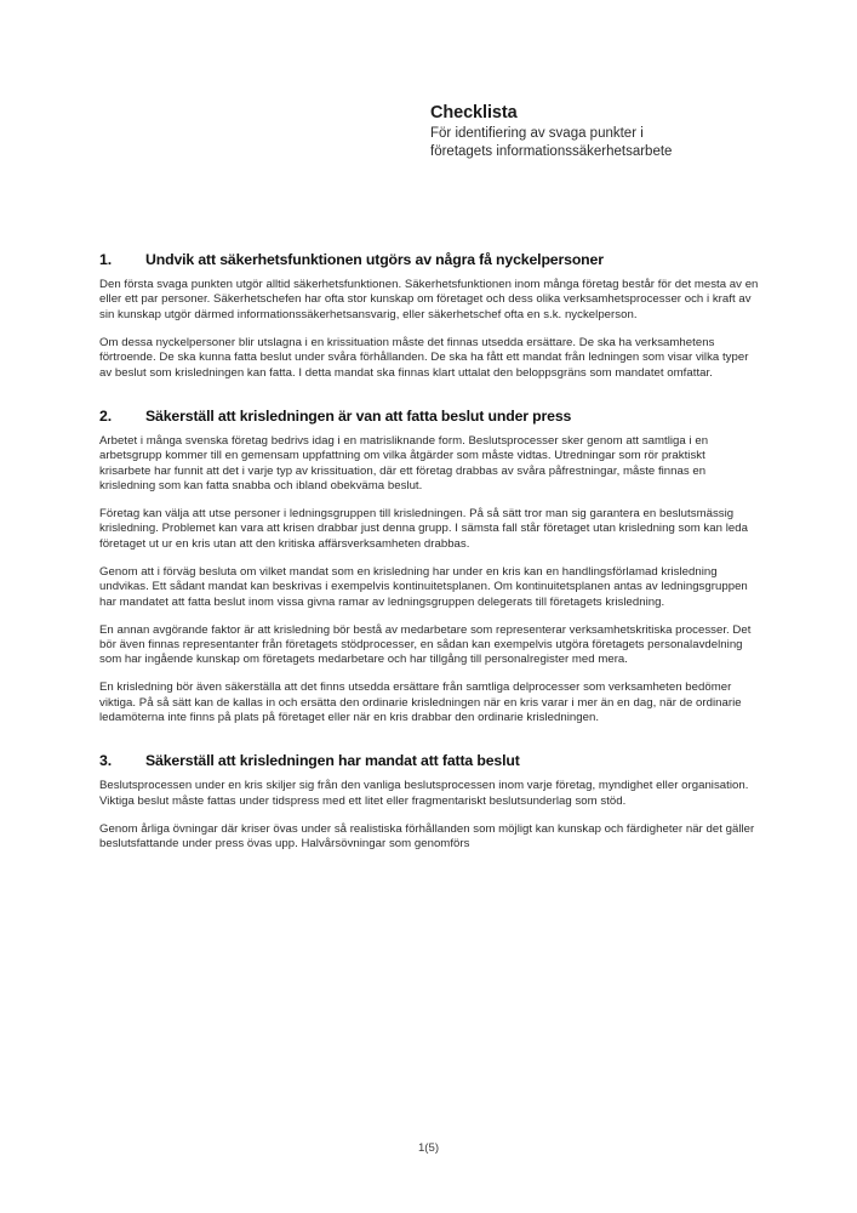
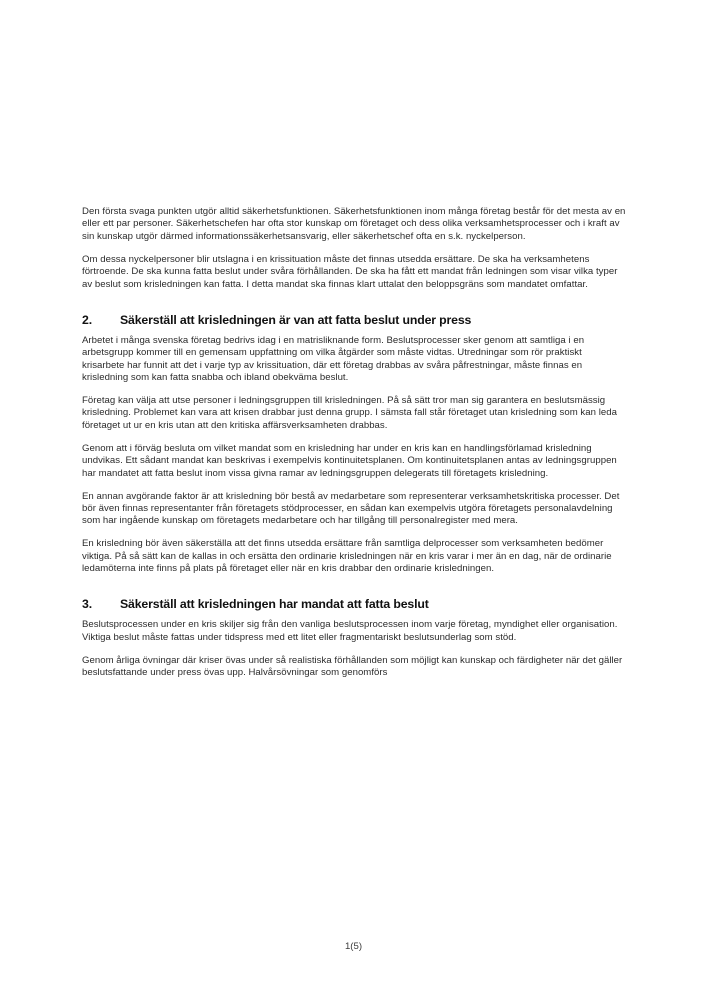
- Checklista
- För identifiering av svaga punkter i
- företagets informationssäkerhetsarbete
- 1.
- Undvik att säkerhetsfunktionen utgörs av några få nyckelpersoner
  Den första svaga punkten utgör alltid säkerhetsfunktionen. Säkerhetsfunktionen inom många företag består för det mesta av en eller ett par personer. Säkerhetschefen har ofta stor kunskap om företaget och dess olika verksamhetsprocesser och i kraft av sin kunskap utgör därmed informationssäkerhetsansvarig, eller säkerhetschef ofta en s.k. nyckelperson.
  Om dessa nyckelpersoner blir utslagna i en krissituation måste det finnas utsedda ersättare. De ska ha verksamhetens förtroende. De ska kunna fatta beslut under svåra förhållanden. De ska ha fått ett mandat från ledningen som visar vilka typer av beslut som krisledningen kan fatta. I detta mandat ska finnas klart uttalat den beloppsgräns som mandatet omfattar.
  2.
  Säkerställ att krisledningen är van att fatta beslut under press
  Arbetet i många svenska företag bedrivs idag i en matrisliknande form. Beslutsprocesser sker genom att samtliga i en arbetsgrupp kommer till en gemensam uppfattning om vilka åtgärder som måste vidtas. Utredningar som rör praktiskt krisarbete har funnit att det i varje typ av krissituation, där ett företag drabbas av svåra påfrestningar, måste finnas en krisledning som kan fatta snabba och ibland obekväma beslut.
  Företag kan välja att utse personer i ledningsgruppen till krisledningen. På så sätt tror man sig garantera en beslutsmässig krisledning. Problemet kan vara att krisen drabbar just denna grupp. I sämsta fall står företaget utan krisledning som kan leda företaget ut ur en kris utan att den kritiska affärsverksamheten drabbas.
  Genom att i förväg besluta om vilket mandat som en krisledning har under en kris kan en handlingsförlamad krisledning undvikas. Ett sådant mandat kan beskrivas i exempelvis kontinuitetsplanen. Om kontinuitetsplanen antas av ledningsgruppen har mandatet att fatta beslut inom vissa givna ramar av ledningsgruppen delegerats till företagets krisledning.
  En annan avgörande faktor är att krisledning bör bestå av medarbetare som representerar verksamhetskritiska processer. Det bör även finnas representanter från företagets stödprocesser, en sådan kan exempelvis utgöra företagets personalavdelning som har ingående kunskap om företagets medarbetare och har tillgång till personalregister med mera.
  En krisledning bör även säkerställa att det finns utsedda ersättare från samtliga delprocesser som verksamheten bedömer viktiga. På så sätt kan de kallas in och ersätta den ordinarie krisledningen när en kris varar i mer än en dag, när de ordinarie ledamöterna inte finns på plats på företaget eller när en kris drabbar den ordinarie krisledningen.
  3.
  Säkerställ att krisledningen har mandat att fatta beslut
  Beslutsprocessen under en kris skiljer sig från den vanliga beslutsprocessen inom varje företag, myndighet eller organisation. Viktiga beslut måste fattas under tidspress med ett litet eller fragmentariskt beslutsunderlag som stöd.
  Genom årliga övningar där kriser övas under så realistiska förhållanden som möjligt kan kunskap och färdigheter när det gäller beslutsfattande under press övas upp. Halvårsövningar som genomförs
  1(5)
